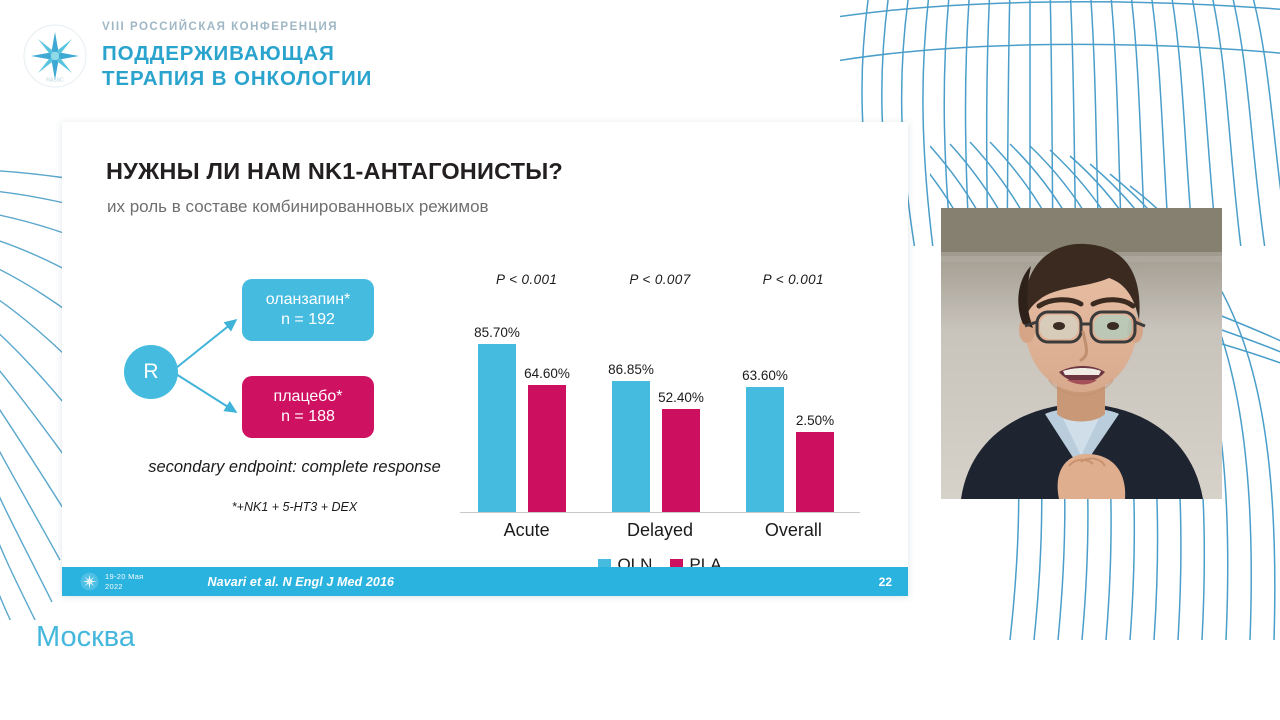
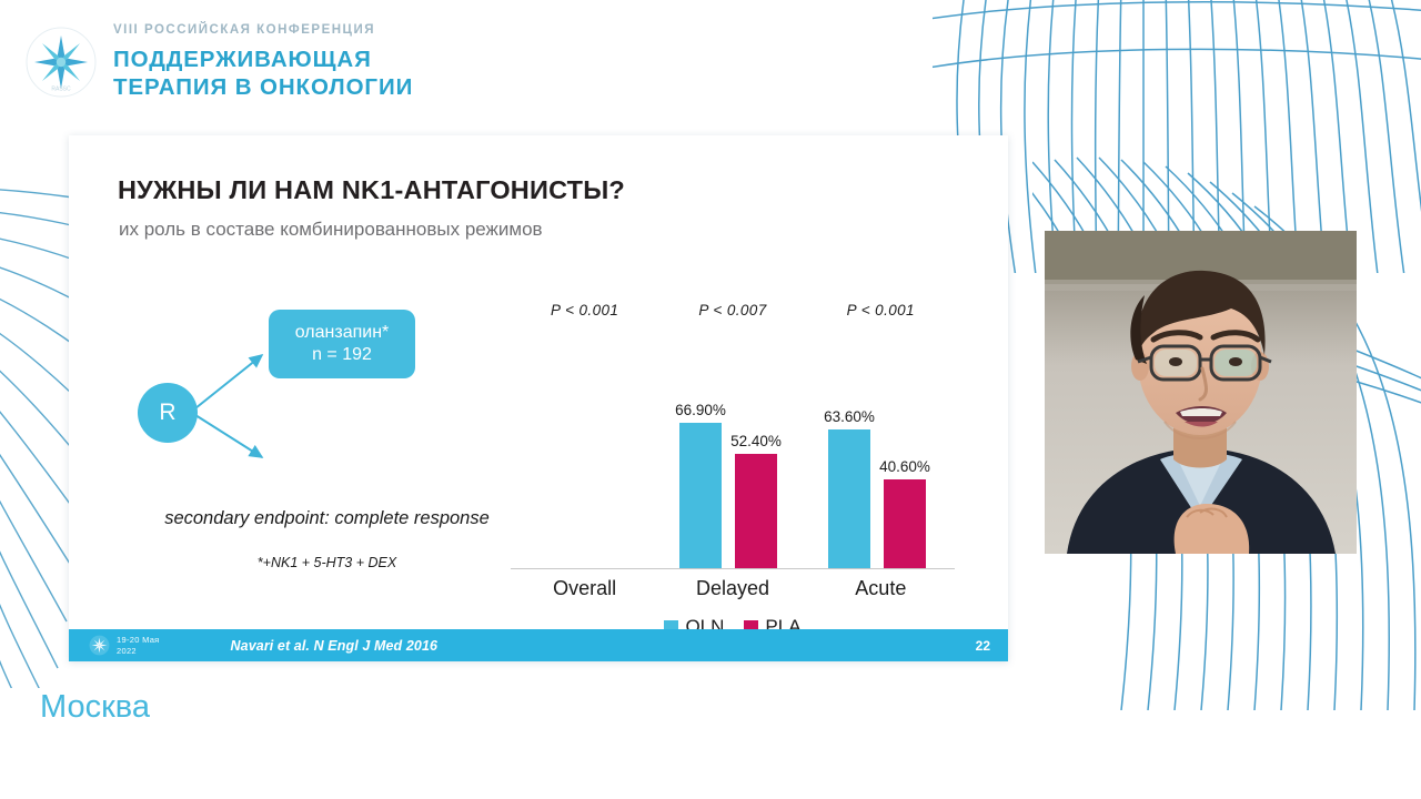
  VIII РОССИЙСКАЯ КОНФЕРЕНЦИЯ
  ПОДДЕРЖИВАЮЩАЯ
  ТЕРАПИЯ В ОНКОЛОГИИ
  НУЖНЫ ЛИ НАМ NK1-АНТАГОНИСТЫ?
  их роль в составе комбинированновых режимов
  R
  оланзапин*
  n = 192
- плацебо*
- n = 188
  secondary endpoint: complete response
  *+NK1 + 5-HT3 + DEX
  P < 0.001
  P < 0.007
  P < 0.001
- 85.70%
- 64.60%
- 86.85%
+ 66.90%
  52.40%
  63.60%
- 2.50%
+ 40.60%
- Acute
+ Overall
  Delayed
- Overall
+ Acute
  OLN
  PLA
  19-20 Мая
  2022
  Navari et al. N Engl J Med 2016
  22
  Москва
